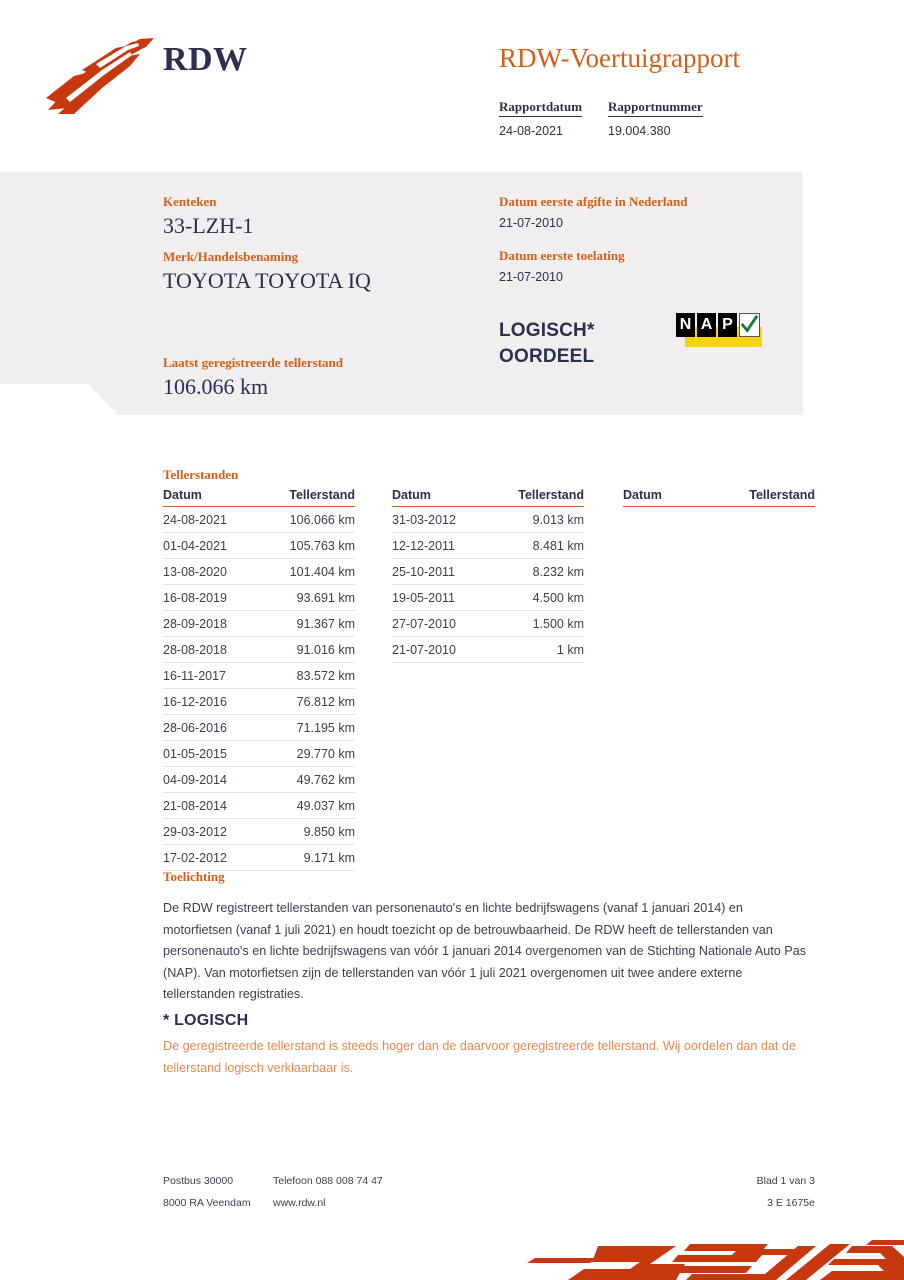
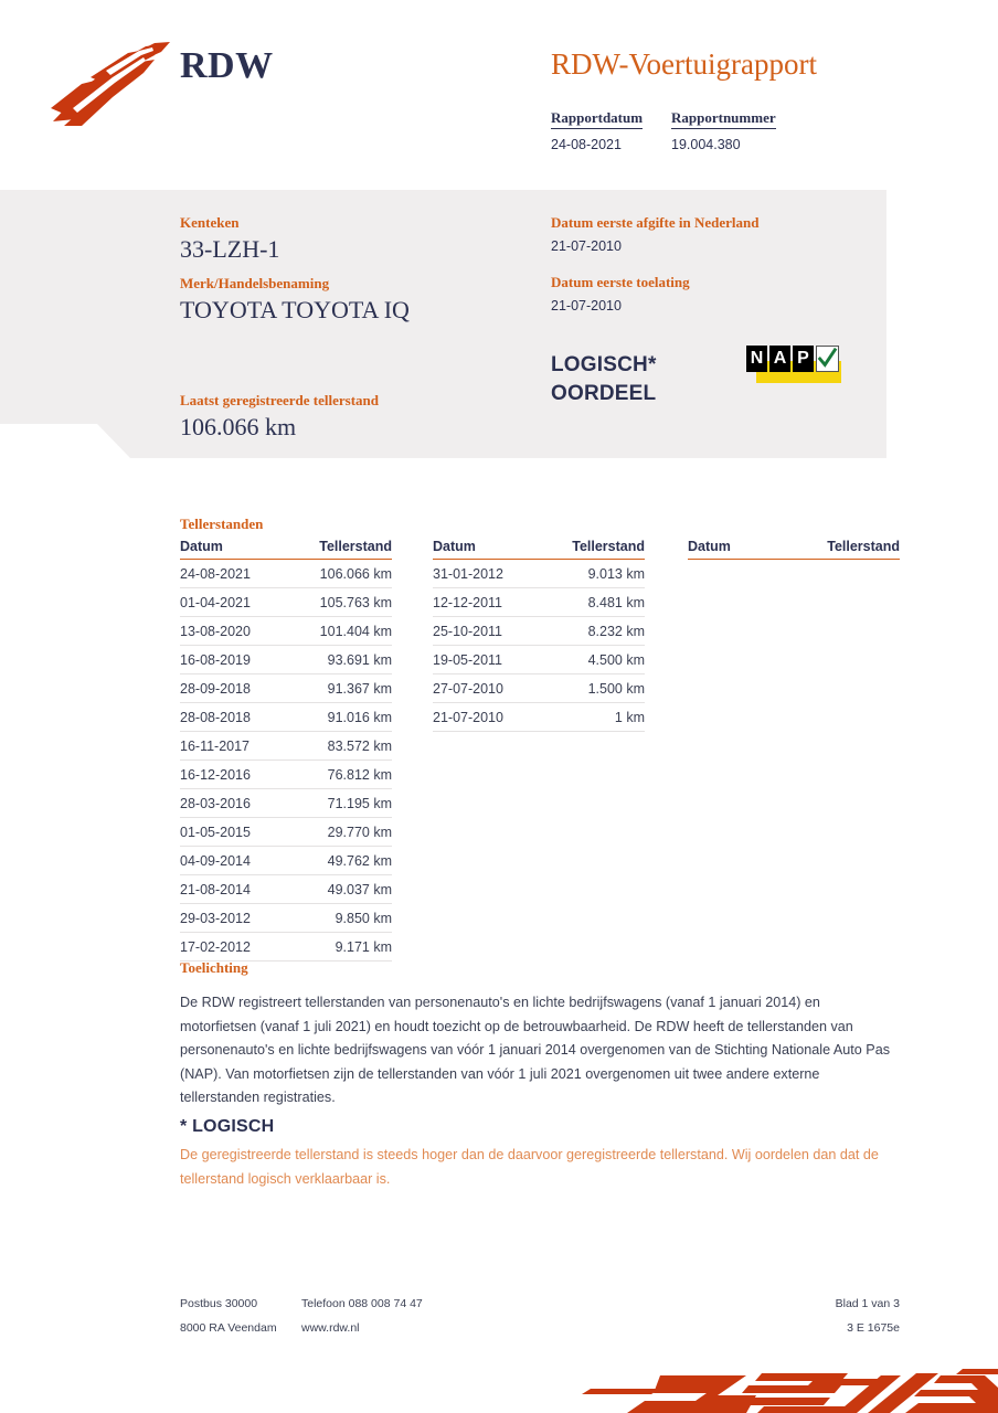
  RDW
  RDW-Voertuigrapport
  Rapportdatum
  24-08-2021
  Rapportnummer
  19.004.380
  Kenteken
  33-LZH-1
  Merk/Handelsbenaming
  TOYOTA TOYOTA IQ
  Laatst geregistreerde tellerstand
  106.066 km
  Datum eerste afgifte in Nederland
  21-07-2010
  Datum eerste toelating
  21-07-2010
  LOGISCH*
  OORDEEL
  N
  A
  P
  Tellerstanden
  Datum	Tellerstand
  24-08-2021	106.066 km
  01-04-2021	105.763 km
  13-08-2020	101.404 km
  16-08-2019	93.691 km
  28-09-2018	91.367 km
  28-08-2018	91.016 km
  16-11-2017	83.572 km
  16-12-2016	76.812 km
- 28-06-2016	71.195 km
+ 28-03-2016	71.195 km
  01-05-2015	29.770 km
  04-09-2014	49.762 km
  21-08-2014	49.037 km
  29-03-2012	9.850 km
  17-02-2012	9.171 km
  Datum	Tellerstand
- 31-03-2012	9.013 km
+ 31-01-2012	9.013 km
  12-12-2011	8.481 km
  25-10-2011	8.232 km
  19-05-2011	4.500 km
  27-07-2010	1.500 km
  21-07-2010	1 km
  Datum	Tellerstand
  Toelichting
  De RDW registreert tellerstanden van personenauto's en lichte bedrijfswagens (vanaf 1 januari 2014) en motorfietsen (vanaf 1 juli 2021) en houdt toezicht op de betrouwbaarheid. De RDW heeft de tellerstanden van personenauto's en lichte bedrijfswagens van vóór 1 januari 2014 overgenomen van de Stichting Nationale Auto Pas (NAP). Van motorfietsen zijn de tellerstanden van vóór 1 juli 2021 overgenomen uit twee andere externe tellerstanden registraties.
  * LOGISCH
  De geregistreerde tellerstand is steeds hoger dan de daarvoor geregistreerde tellerstand. Wij oordelen dan dat de tellerstand logisch verklaarbaar is.
  Postbus 30000
  Telefoon 088 008 74 47
  Blad 1 van 3
  8000 RA Veendam
  www.rdw.nl
  3 E 1675e
